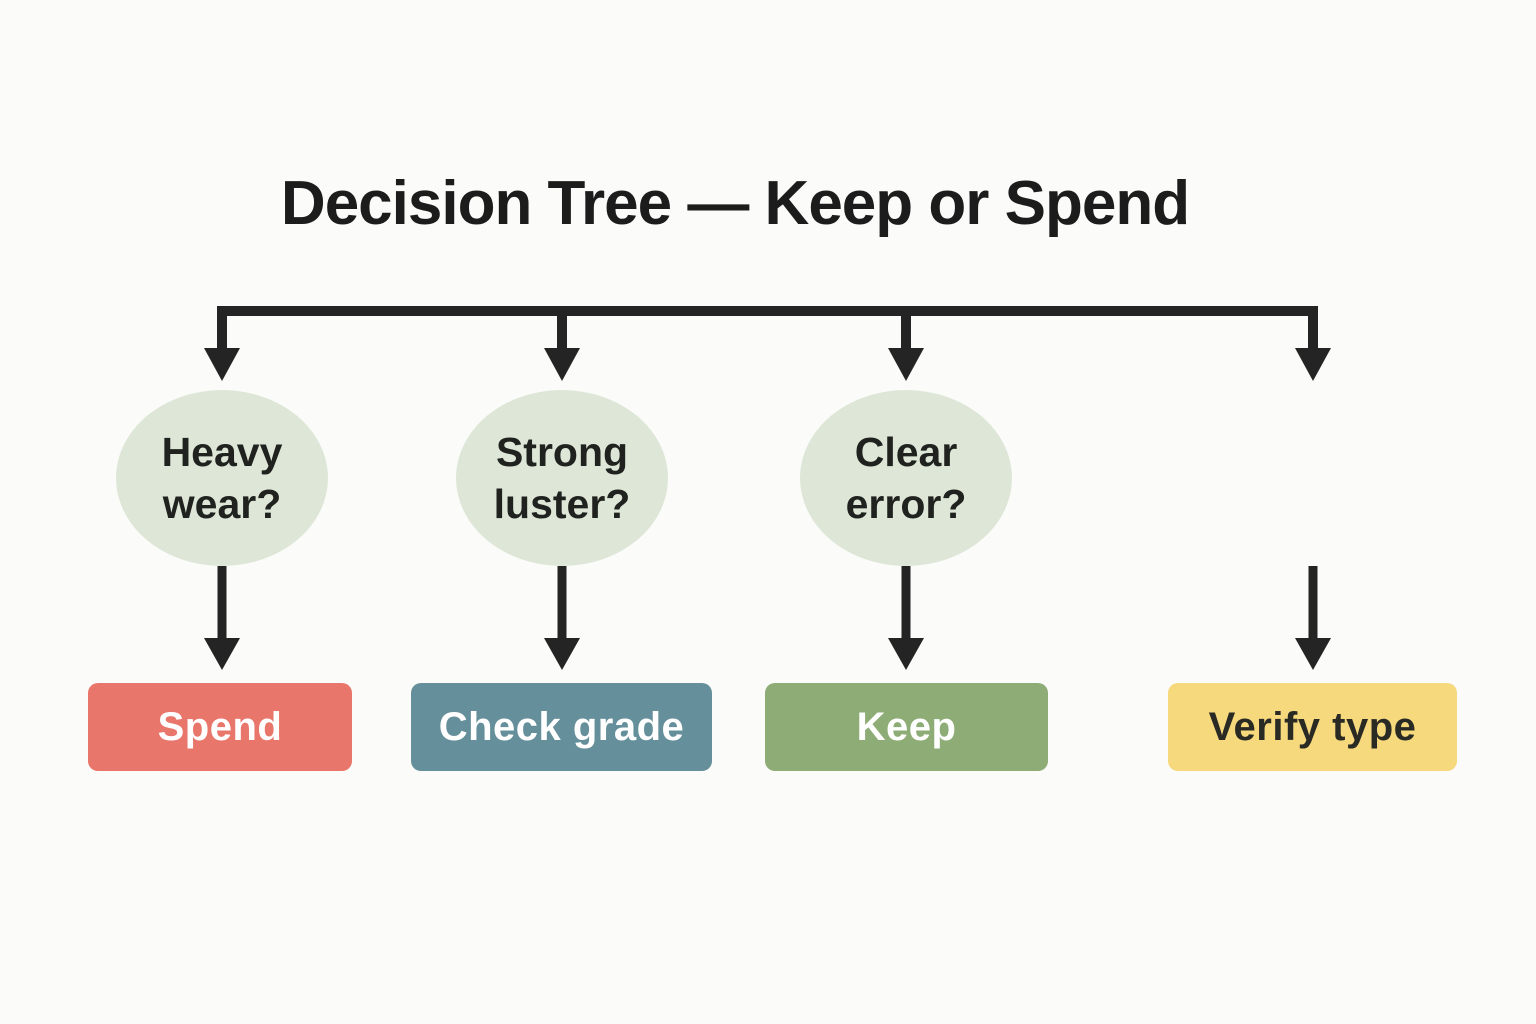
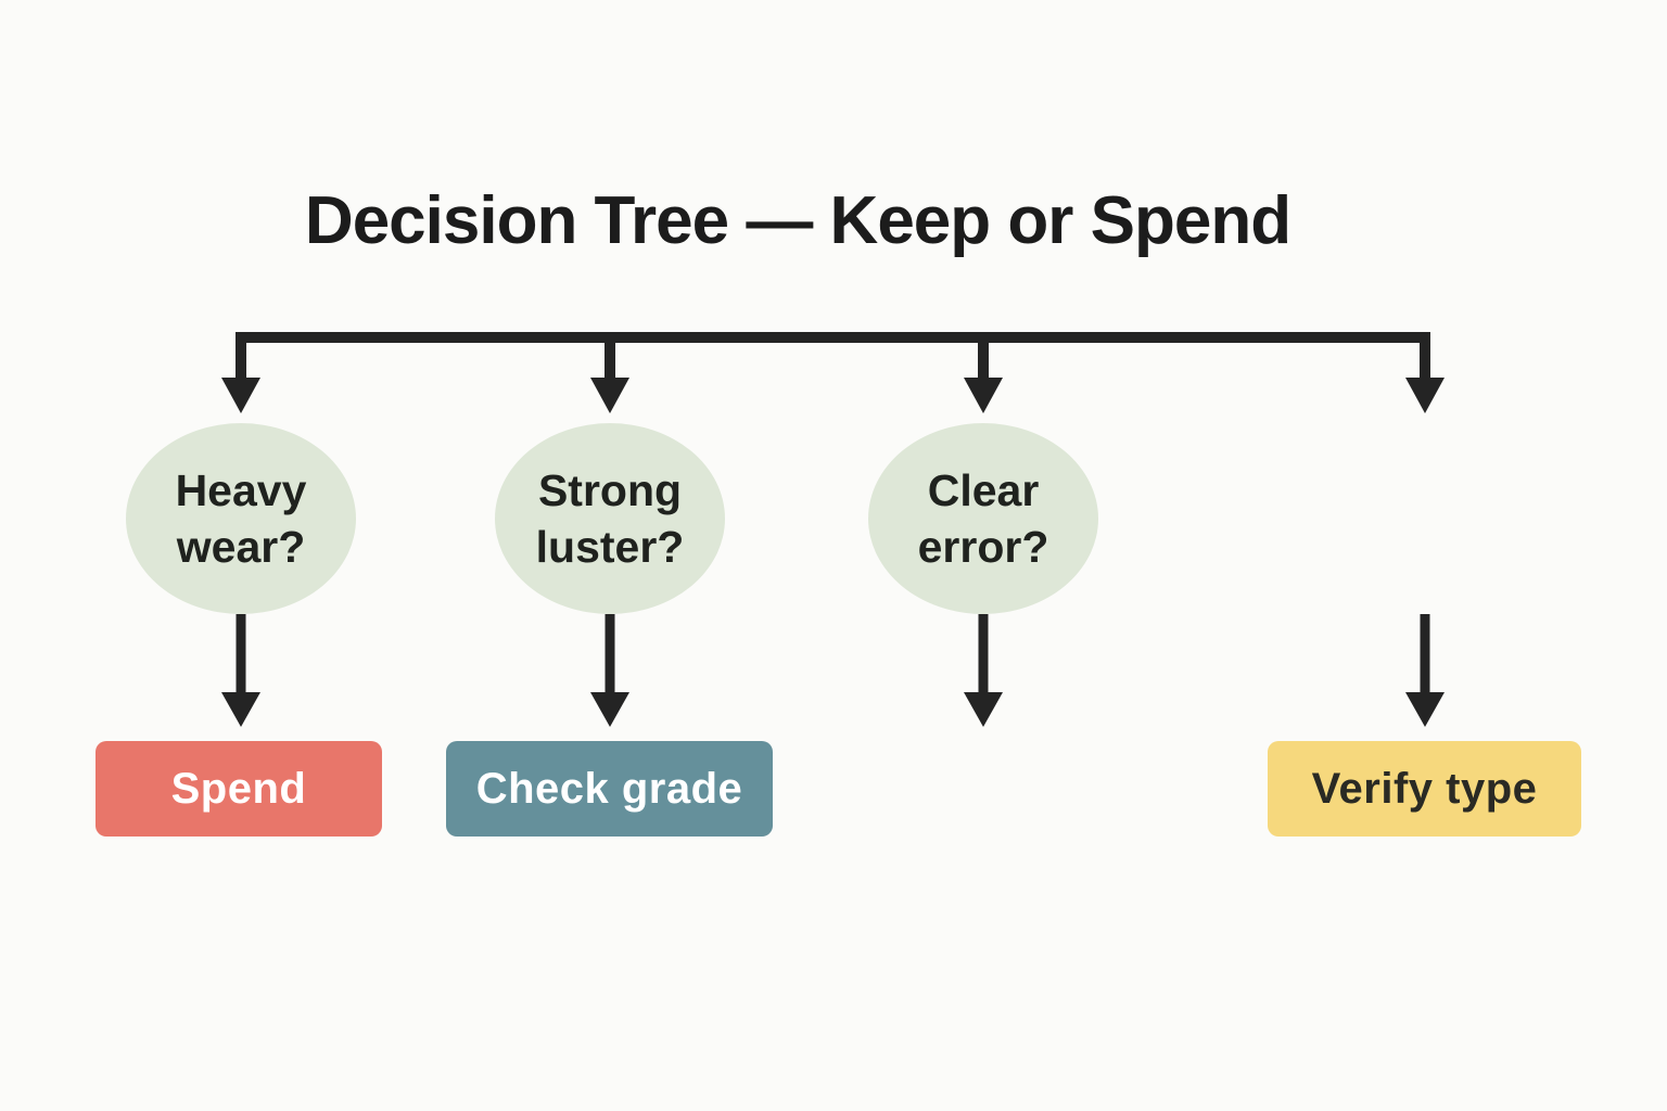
  Decision Tree — Keep or Spend
  Heavy wear?
  Strong luster?
  Clear error?
  Spend
  Check grade
- Keep
  Verify type
